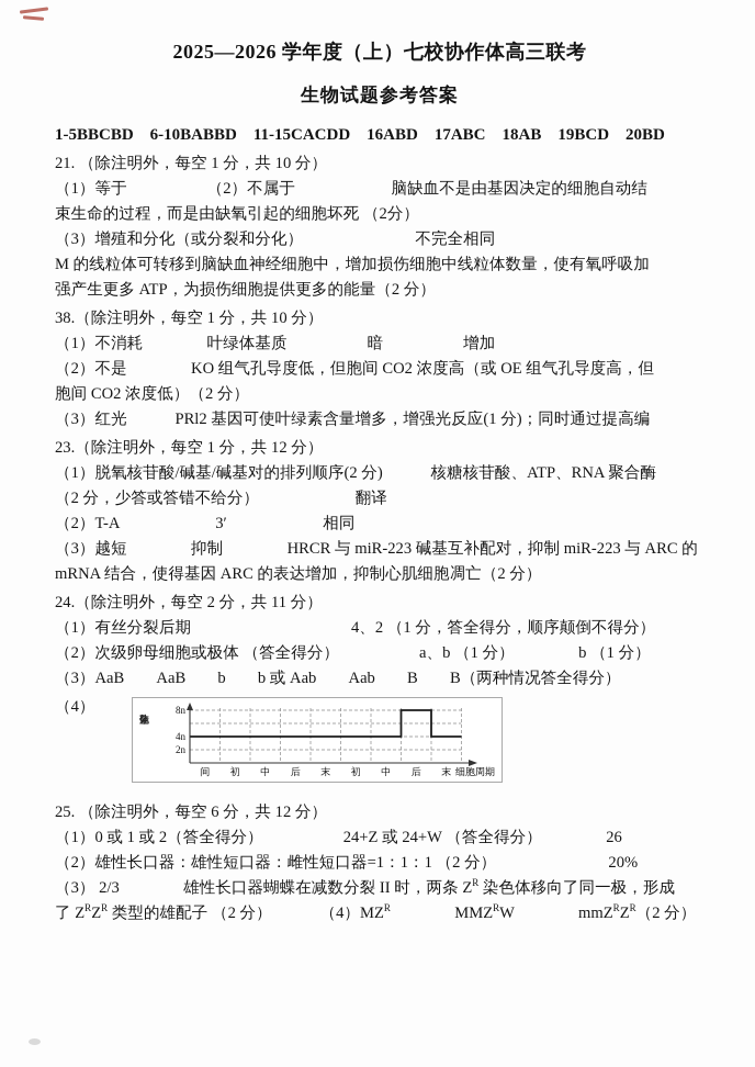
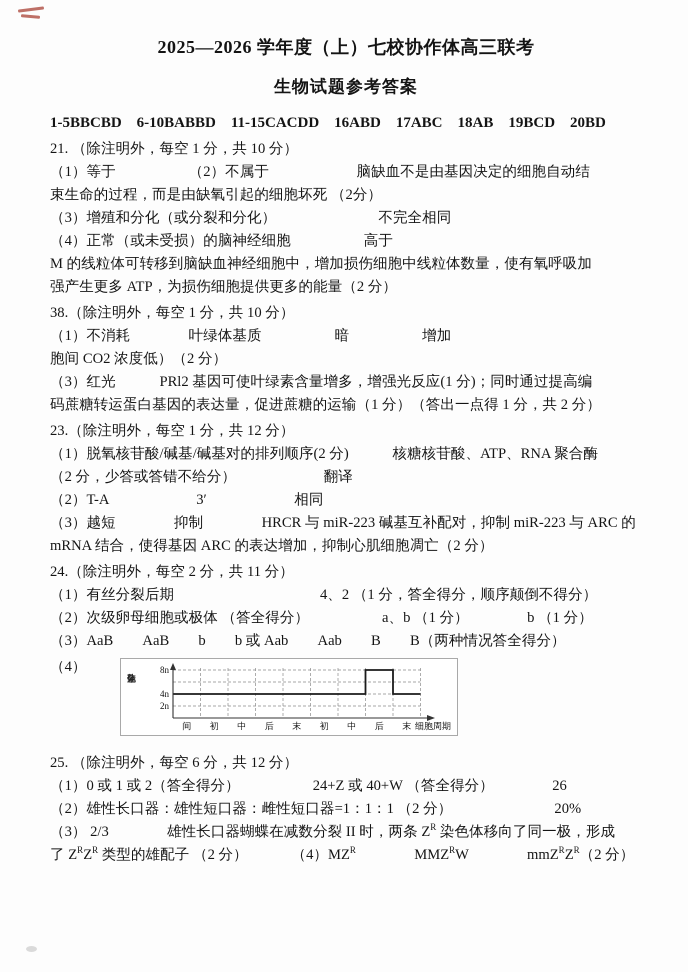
  2025—2026 学年度（上）七校协作体高三联考
  生物试题参考答案
  1-5BBCBD 6-10BABBD 11-15CACDD 16ABD 17ABC 18AB 19BCD 20BD
  21. （除注明外，每空 1 分，共 10 分）
  （1）等于 （2）不属于 脑缺血不是由基因决定的细胞自动结
  束生命的过程，而是由缺氧引起的细胞坏死 （2分）
  （3）增殖和分化（或分裂和分化） 不完全相同
+ （4）正常（或未受损）的脑神经细胞 高于
  M 的线粒体可转移到脑缺血神经细胞中，增加损伤细胞中线粒体数量，使有氧呼吸加
  强产生更多 ATP，为损伤细胞提供更多的能量（2 分）
  38.（除注明外，每空 1 分，共 10 分）
  （1）不消耗 叶绿体基质 暗 增加
- （2）不是 KO 组气孔导度低，但胞间 CO2 浓度高（或 OE 组气孔导度高，但
  胞间 CO2 浓度低）（2 分）
  （3）红光 PRl2 基因可使叶绿素含量增多，增强光反应(1 分)；同时通过提高编
+ 码蔗糖转运蛋白基因的表达量，促进蔗糖的运输（1 分）（答出一点得 1 分，共 2 分）
  23.（除注明外，每空 1 分，共 12 分）
  （1）脱氧核苷酸/碱基/碱基对的排列顺序(2 分) 核糖核苷酸、ATP、RNA 聚合酶
  （2 分，少答或答错不给分） 翻译
  （2）T-A 3′ 相同
  （3）越短 抑制 HRCR 与 miR-223 碱基互补配对，抑制 miR-223 与 ARC 的
  mRNA 结合，使得基因 ARC 的表达增加，抑制心肌细胞凋亡（2 分）
  24.（除注明外，每空 2 分，共 11 分）
  （1）有丝分裂后期 4、2 （1 分，答全得分，顺序颠倒不得分）
  （2）次级卵母细胞或极体 （答全得分） a、b （1 分） b （1 分）
  （3）AaB AaB b b 或 Aab Aab B B（两种情况答全得分）
  （4）
  间
  初
  中
  后
  末
  初
  中
  后
  末
  2n
  4n
  8n
  细胞周期
  25. （除注明外，每空 6 分，共 12 分）
- （1）0 或 1 或 2（答全得分） 24+Z 或 24+W （答全得分） 26
+ （1）0 或 1 或 2（答全得分） 24+Z 或 40+W （答全得分） 26
  （2）雄性长口器：雄性短口器：雌性短口器=1：1：1 （2 分） 20%
  （3） 2/3 雄性长口器蝴蝶在减数分裂 II 时，两条 ZR 染色体移向了同一极，形成
  了 ZRZR 类型的雄配子 （2 分） （4）MZR MMZRW mmZRZR（2 分）
